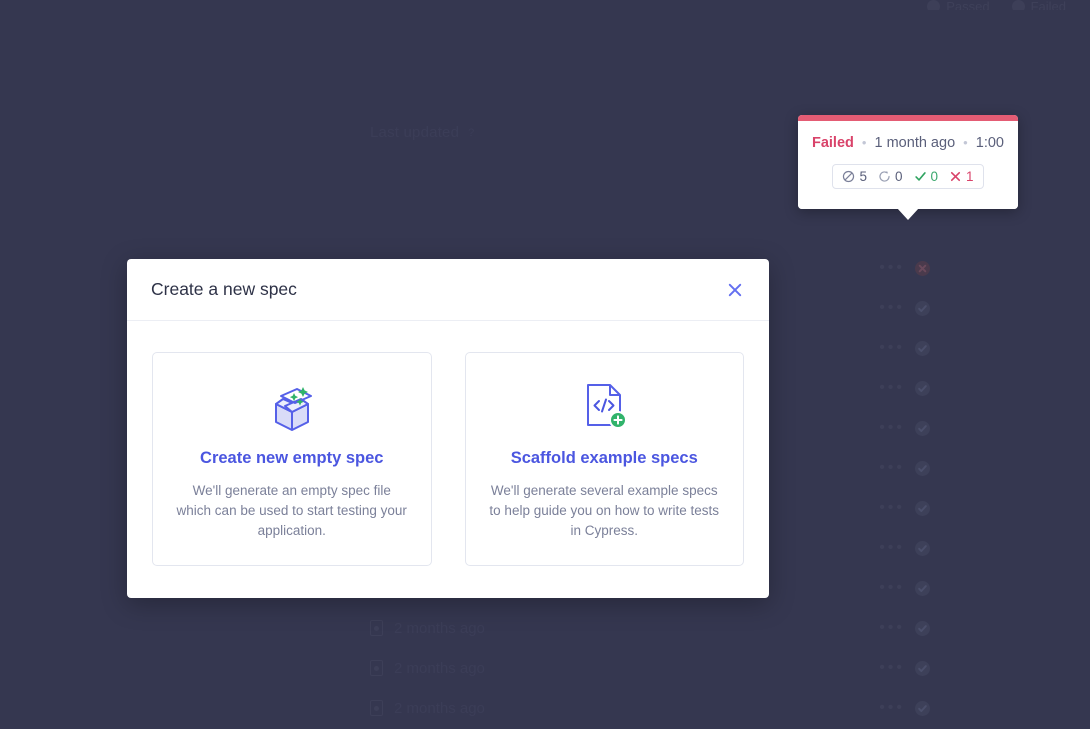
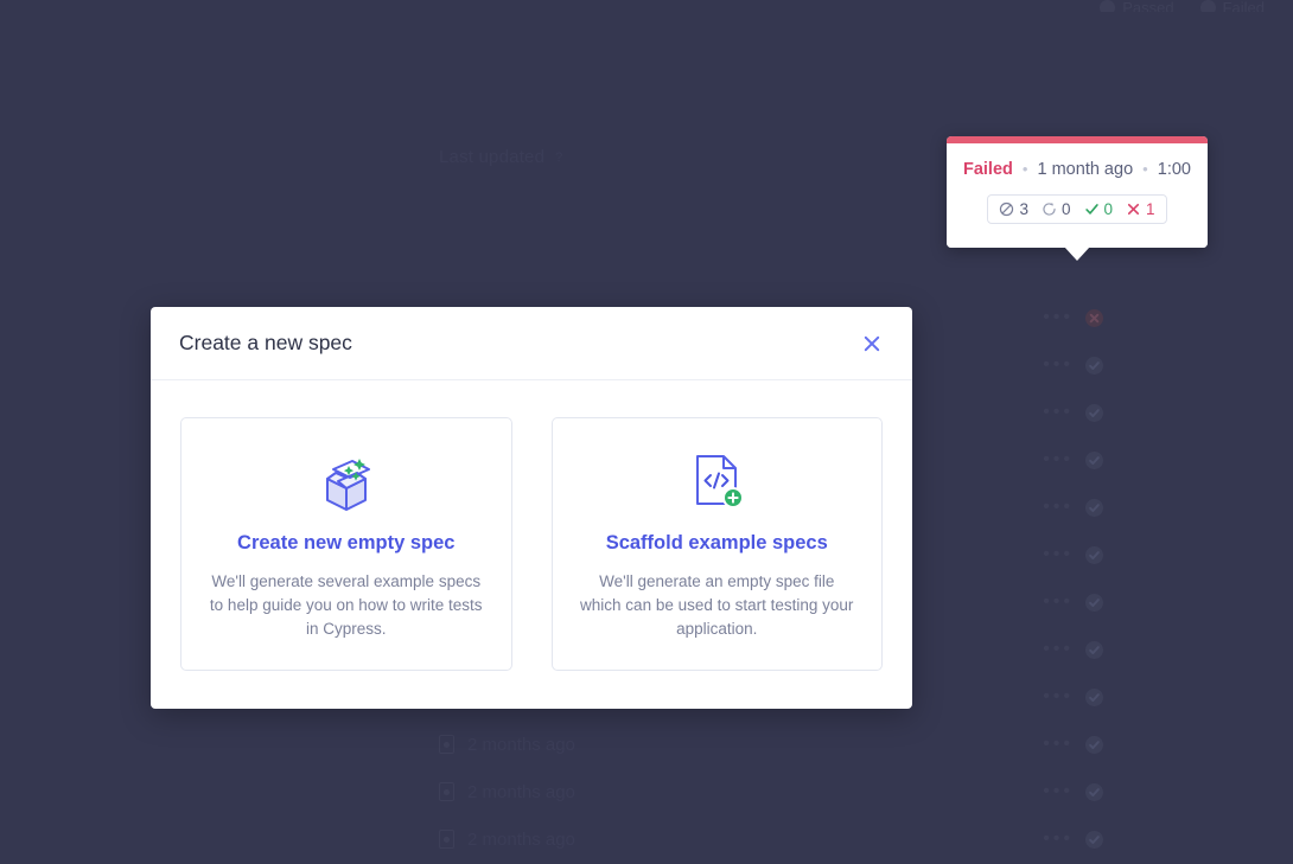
  Failed • 1 month ago • 1:00
- 5
+ 3
  0
  0
  1
  Create a new spec
  Create new empty spec
- We'll generate an empty spec file which can be used to start testing your application.
+ We'll generate several example specs to help guide you on how to write tests in Cypress.
  Scaffold example specs
- We'll generate several example specs to help guide you on how to write tests in Cypress.
+ We'll generate an empty spec file which can be used to start testing your application.
